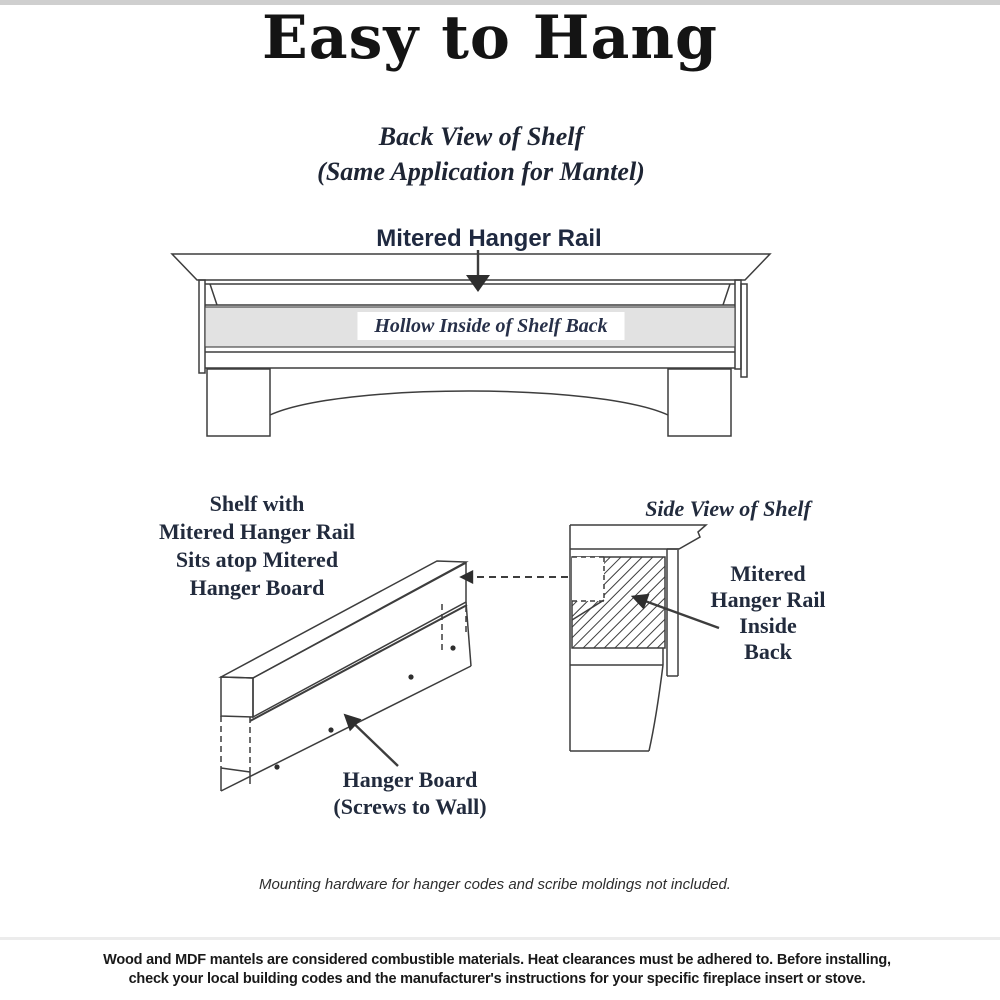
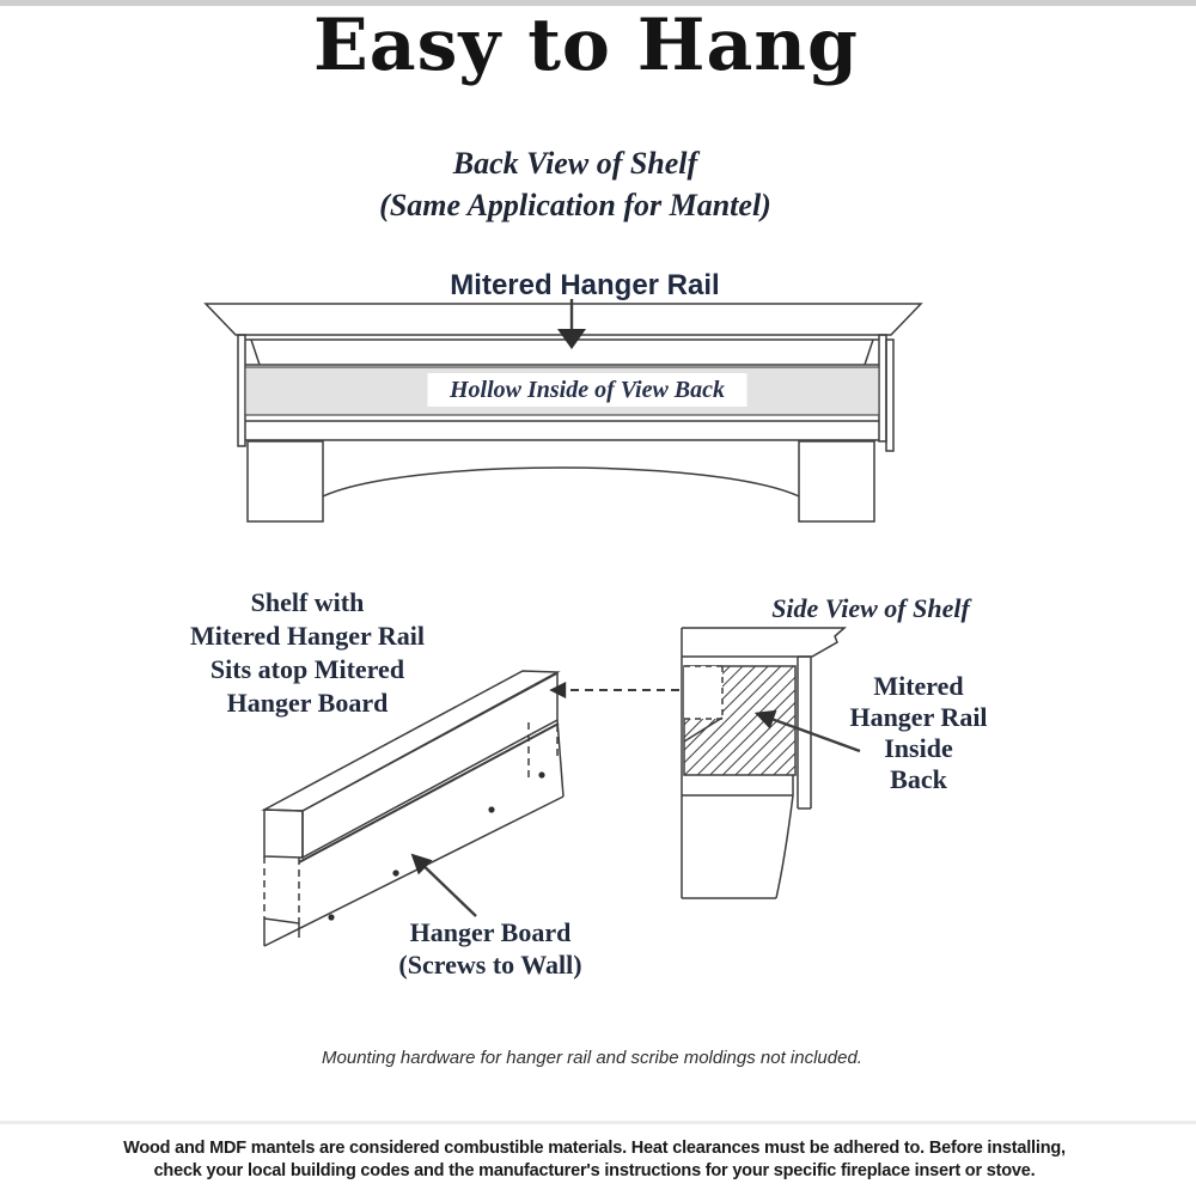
  Easy to Hang
  Back View of Shelf
  (Same Application for Mantel)
  Mitered Hanger Rail
- Hollow Inside of Shelf Back
+ Hollow Inside of View Back
  Shelf with
  Mitered Hanger Rail
  Sits atop Mitered
  Hanger Board
  Side View of Shelf
  Mitered
  Hanger Rail
  Inside
  Back
  Hanger Board
  (Screws to Wall)
- Mounting hardware for hanger codes and scribe moldings not included.
+ Mounting hardware for hanger rail and scribe moldings not included.
  Wood and MDF mantels are considered combustible materials. Heat clearances must be adhered to. Before installing,
  check your local building codes and the manufacturer's instructions for your specific fireplace insert or stove.
